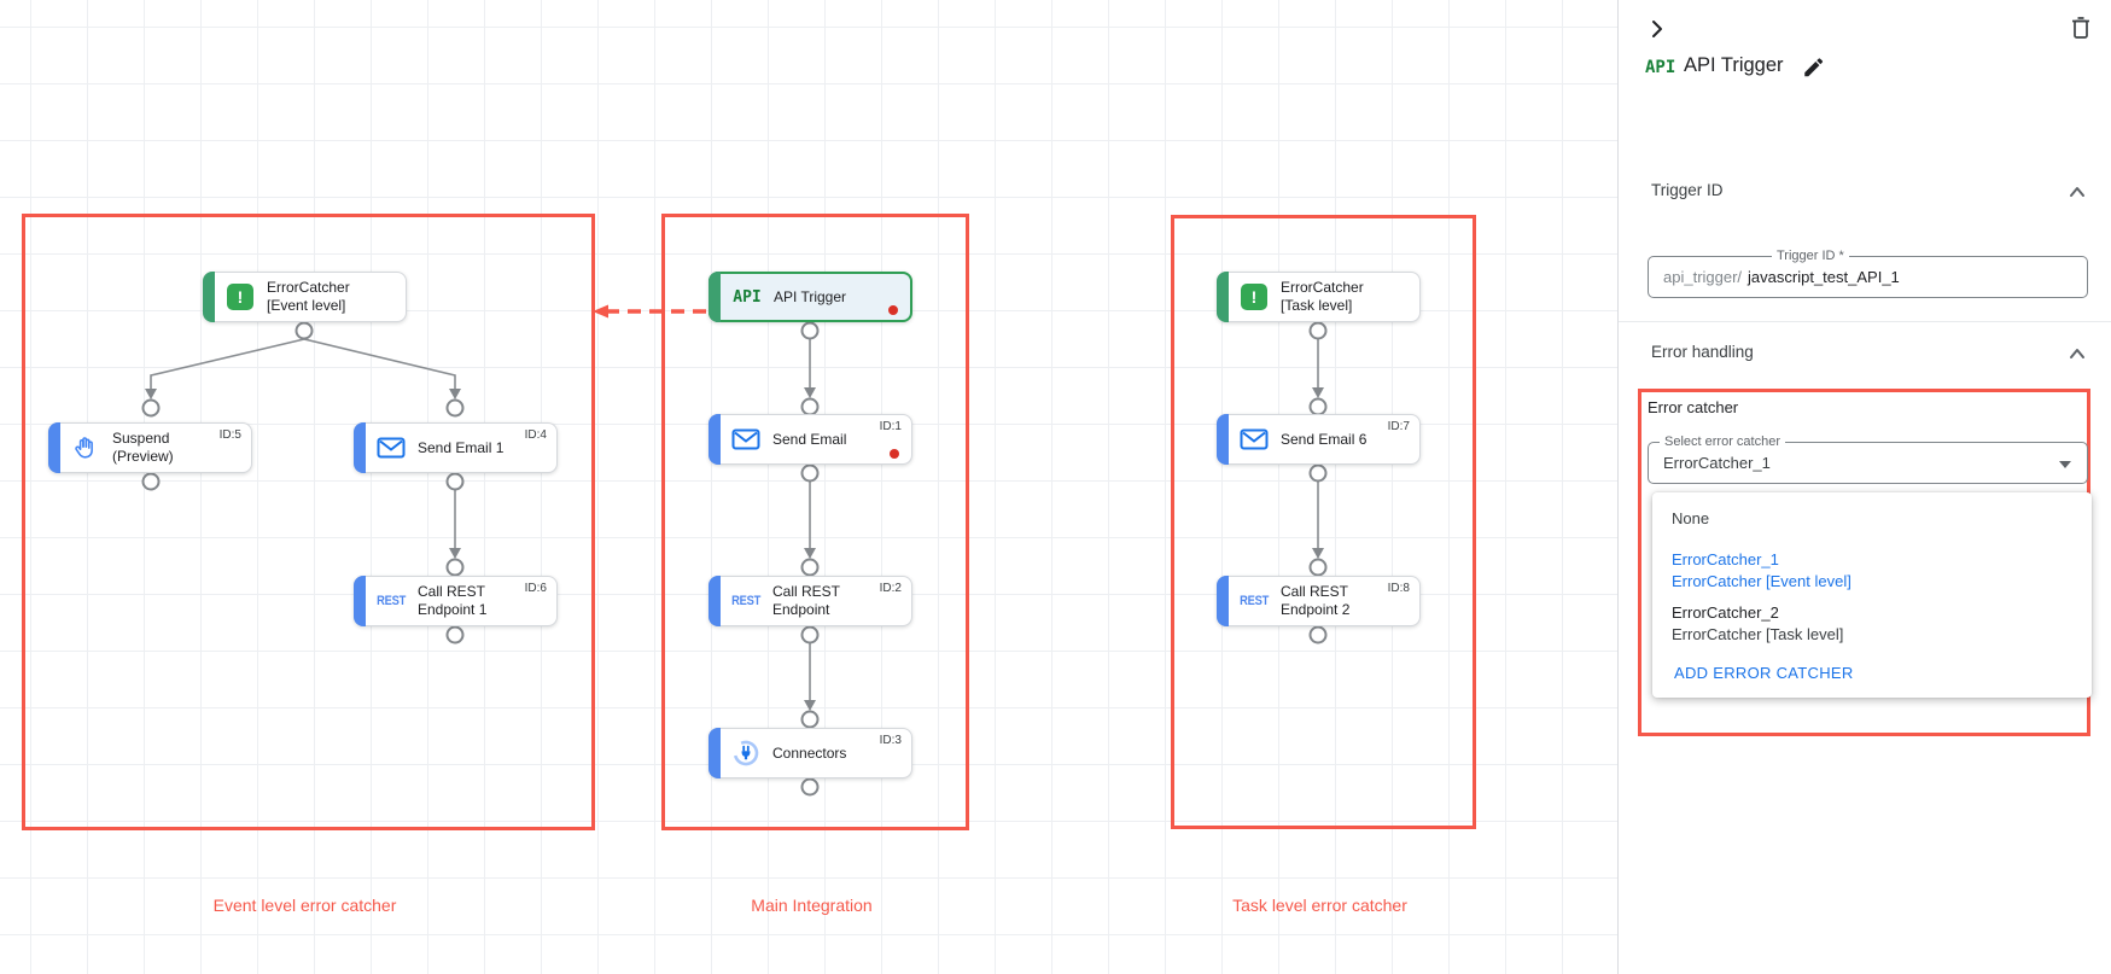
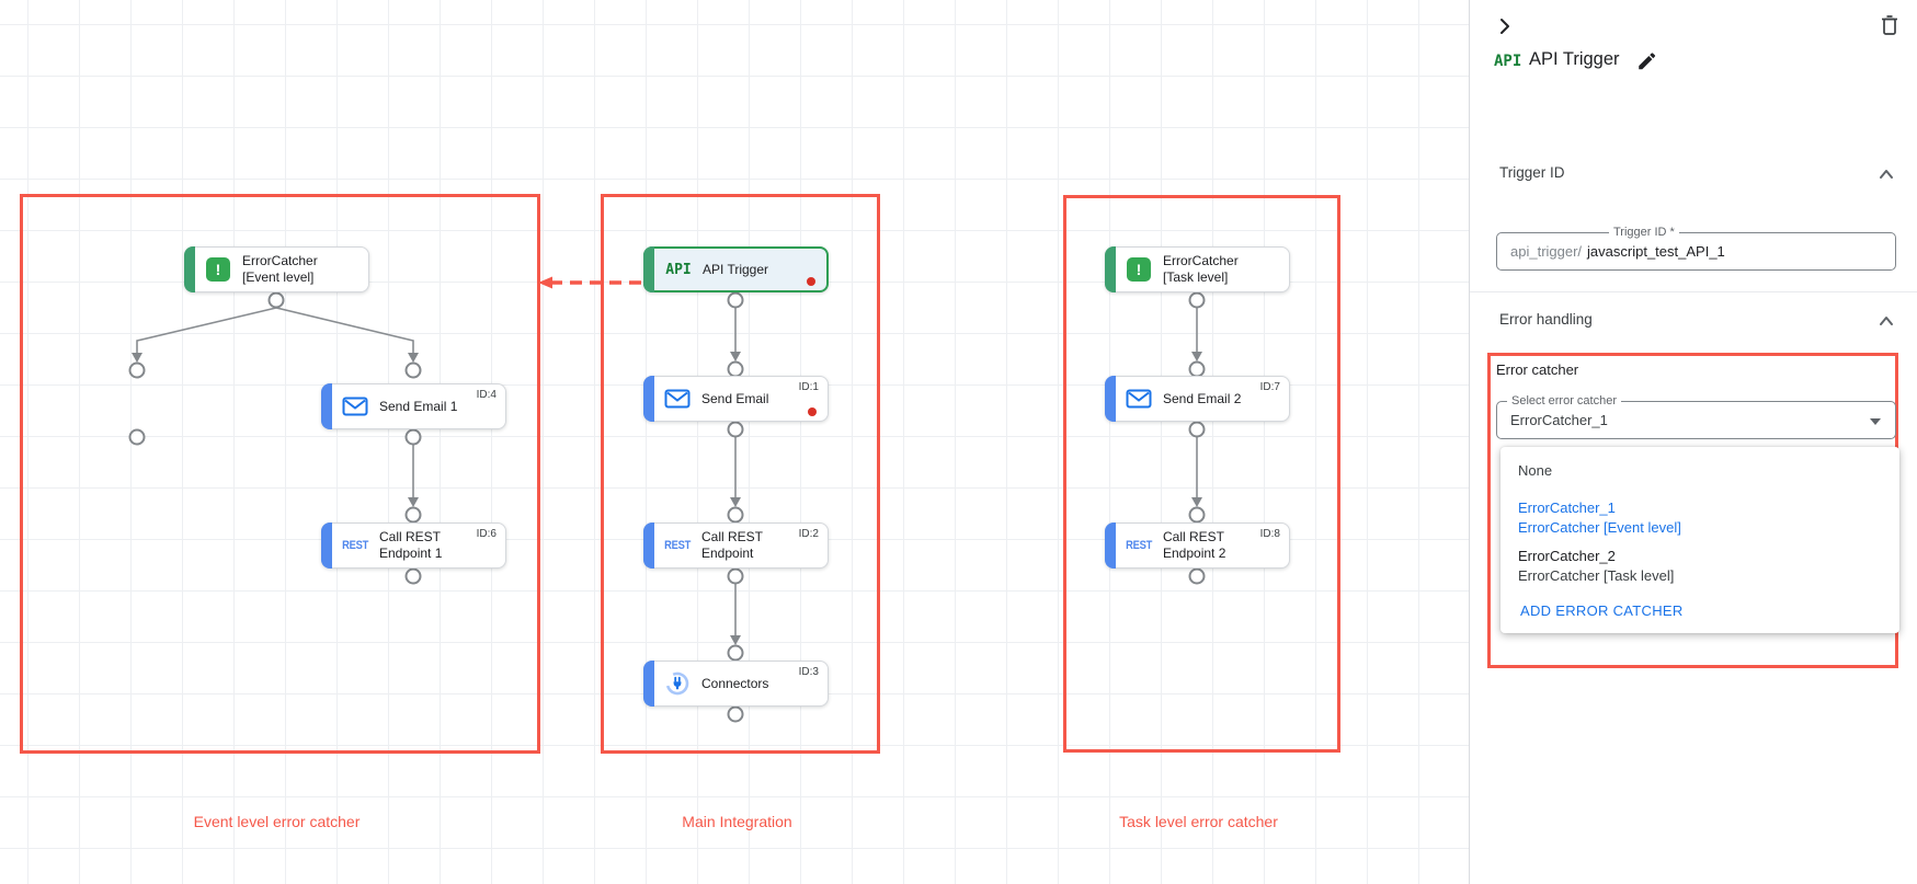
  Event level error catcher
  Main Integration
  Task level error catcher
  !
  ErrorCatcher
  [Event level]
- Suspend
- (Preview)
- ID:5
  Send Email 1
  ID:4
  REST
  Call REST
  Endpoint 1
  ID:6
  API
  API Trigger
  Send Email
  ID:1
  REST
  Call REST
  Endpoint
  ID:2
  Connectors
  ID:3
  !
  ErrorCatcher
  [Task level]
- Send Email 6
+ Send Email 2
  ID:7
  REST
  Call REST
  Endpoint 2
  ID:8
  API
  API Trigger
  Trigger ID
  Trigger ID *
  api_trigger/
  javascript_test_API_1
  Error handling
  Error catcher
  Select error catcher
  ErrorCatcher_1
  None
  ErrorCatcher_1
  ErrorCatcher [Event level]
  ErrorCatcher_2
  ErrorCatcher [Task level]
  ADD ERROR CATCHER
